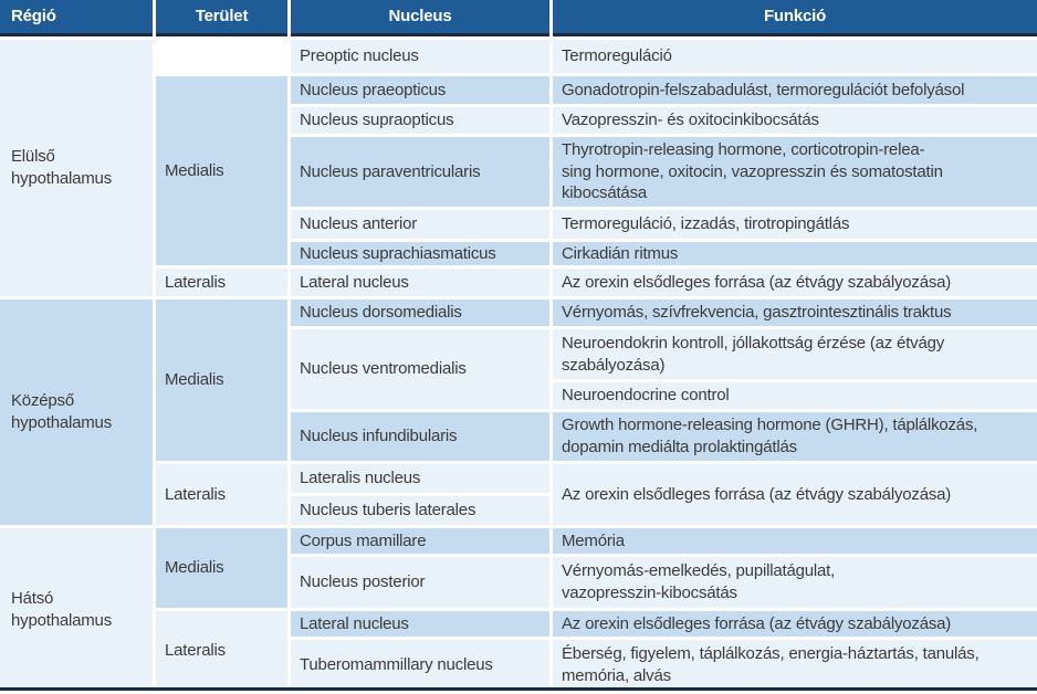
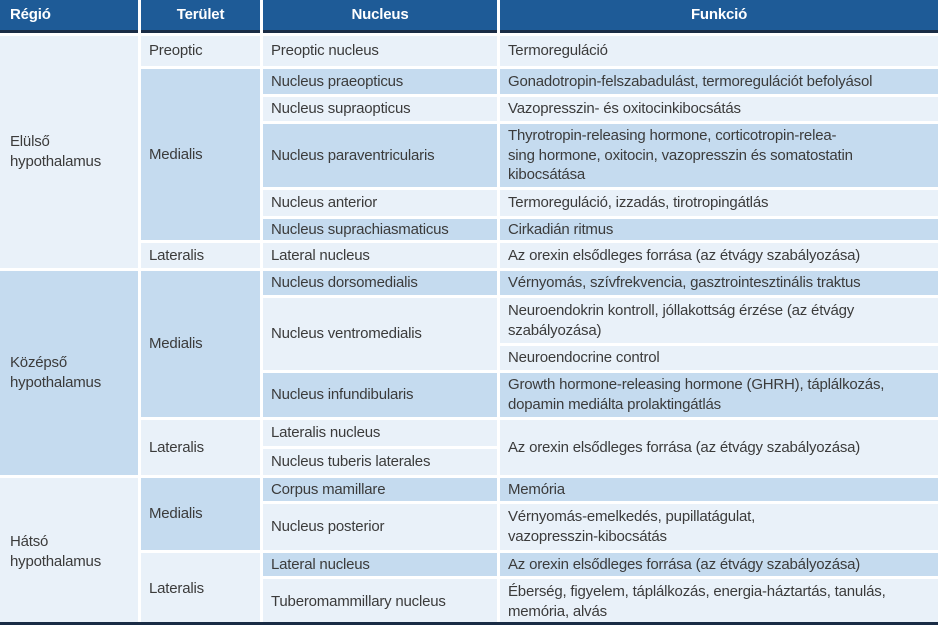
  Régió
  Terület
  Nucleus
  Funkció
  Elülső
  hypothalamus
  Középső
  hypothalamus
  Hátsó
  hypothalamus
+ Preoptic
  Medialis
  Lateralis
  Medialis
  Lateralis
  Medialis
  Lateralis
  Preoptic nucleus
  Nucleus praeopticus
  Nucleus supraopticus
  Nucleus paraventricularis
  Nucleus anterior
  Nucleus suprachiasmaticus
  Lateral nucleus
  Nucleus dorsomedialis
  Nucleus ventromedialis
  Nucleus infundibularis
  Lateralis nucleus
  Nucleus tuberis laterales
  Corpus mamillare
  Nucleus posterior
  Lateral nucleus
  Tuberomammillary nucleus
  Termoreguláció
  Gonadotropin-felszabadulást, termoregulációt befolyásol
  Vazopresszin- és oxitocinkibocsátás
  Thyrotropin-releasing hormone, corticotropin-relea-
  sing hormone, oxitocin, vazopresszin és somatostatin
  kibocsátása
  Termoreguláció, izzadás, tirotropingátlás
  Cirkadián ritmus
  Az orexin elsődleges forrása (az étvágy szabályozása)
  Vérnyomás, szívfrekvencia, gasztrointesztinális traktus
  Neuroendokrin kontroll, jóllakottság érzése (az étvágy
  szabályozása)
  Neuroendocrine control
  Growth hormone-releasing hormone (GHRH), táplálkozás,
  dopamin mediálta prolaktingátlás
  Az orexin elsődleges forrása (az étvágy szabályozása)
  Memória
  Vérnyomás-emelkedés, pupillatágulat,
  vazopresszin-kibocsátás
  Az orexin elsődleges forrása (az étvágy szabályozása)
  Éberség, figyelem, táplálkozás, energia-háztartás, tanulás,
  memória, alvás
